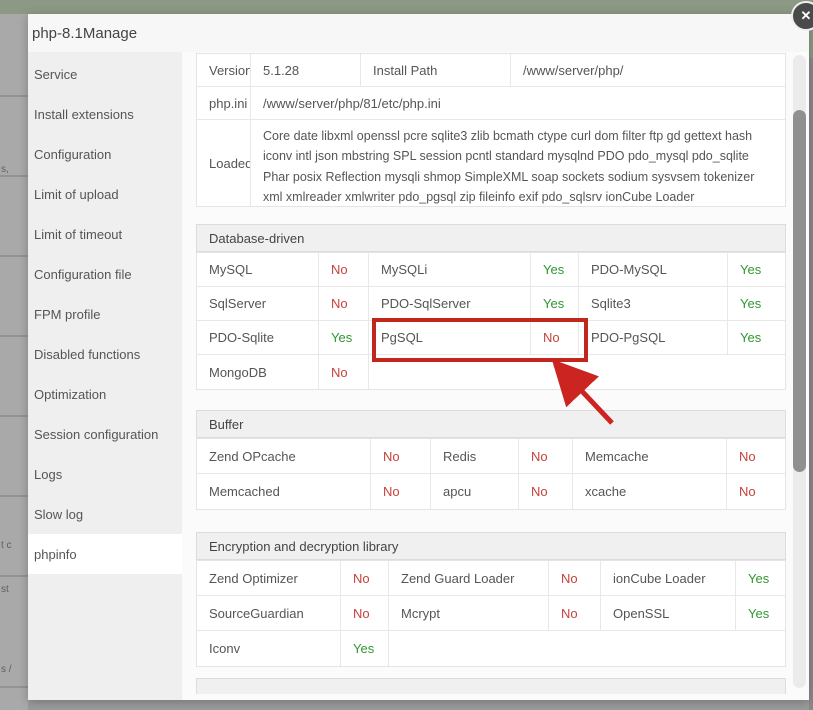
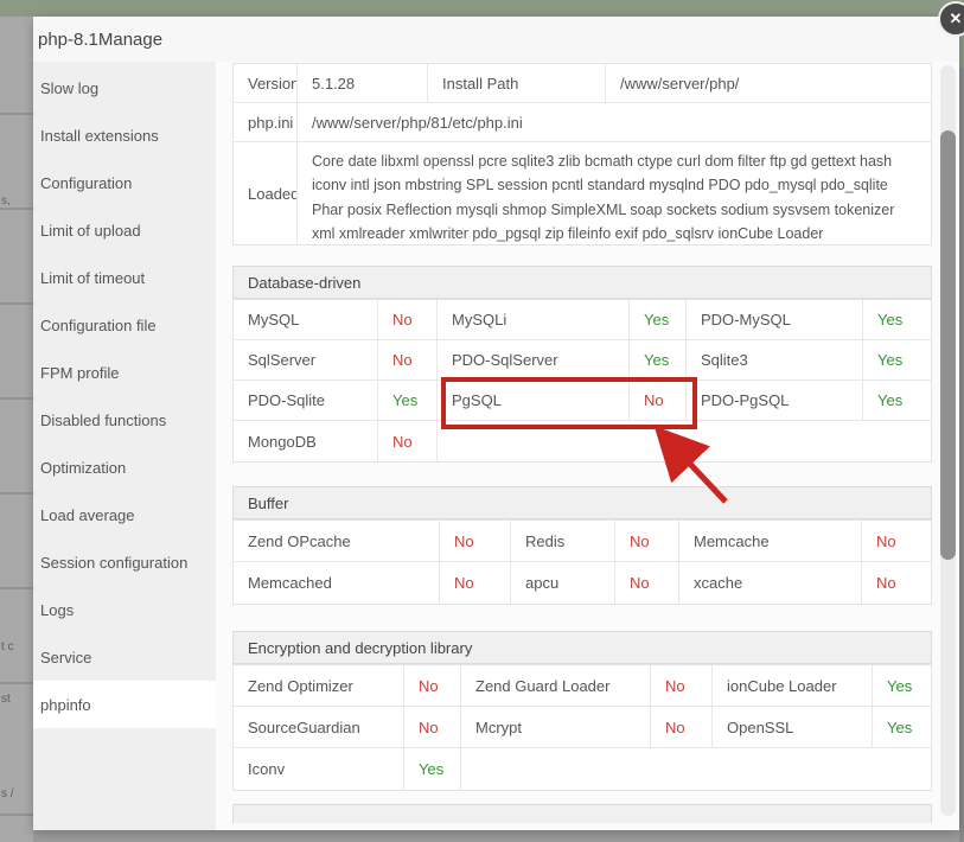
  s,
  t c
  st
  s /
  php-8.1Manage
  ✕
- Service
+ Slow log
  Install extensions
  Configuration
  Limit of upload
  Limit of timeout
  Configuration file
  FPM profile
  Disabled functions
  Optimization
+ Load average
  Session configuration
  Logs
- Slow log
+ Service
  phpinfo
  Version
  5.1.28
  Install Path
  /www/server/php/
  php.ini
  /www/server/php/81/etc/php.ini
  Loaded
  Core date libxml openssl pcre sqlite3 zlib bcmath ctype curl dom filter ftp gd gettext hash iconv intl json mbstring SPL session pcntl standard mysqlnd PDO pdo_mysql pdo_sqlite Phar posix Reflection mysqli shmop SimpleXML soap sockets sodium sysvsem tokenizer xml xmlreader xmlwriter pdo_pgsql zip fileinfo exif pdo_sqlsrv ionCube Loader
  Database-driven
  MySQL
  No
  MySQLi
  Yes
  PDO-MySQL
  Yes
  SqlServer
  No
  PDO-SqlServer
  Yes
  Sqlite3
  Yes
  PDO-Sqlite
  Yes
  PgSQL
  No
  PDO-PgSQL
  Yes
  MongoDB
  No
  Buffer
  Zend OPcache
  No
  Redis
  No
  Memcache
  No
  Memcached
  No
  apcu
  No
  xcache
  No
  Encryption and decryption library
  Zend Optimizer
  No
  Zend Guard Loader
  No
  ionCube Loader
  Yes
  SourceGuardian
  No
  Mcrypt
  No
  OpenSSL
  Yes
  Iconv
  Yes
